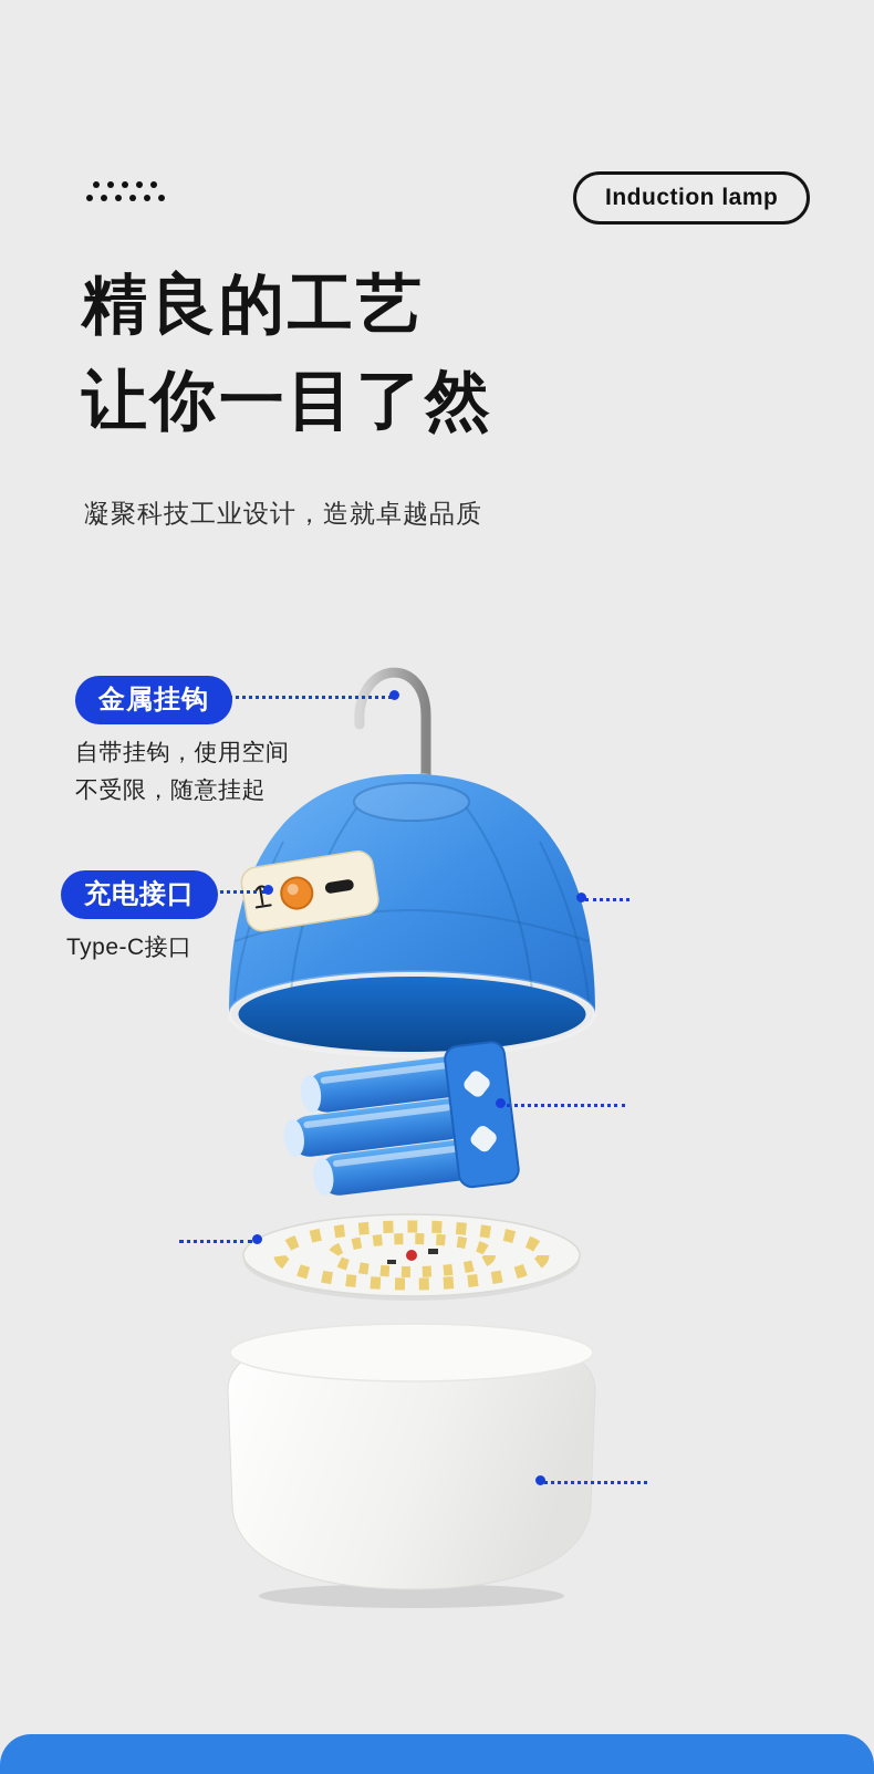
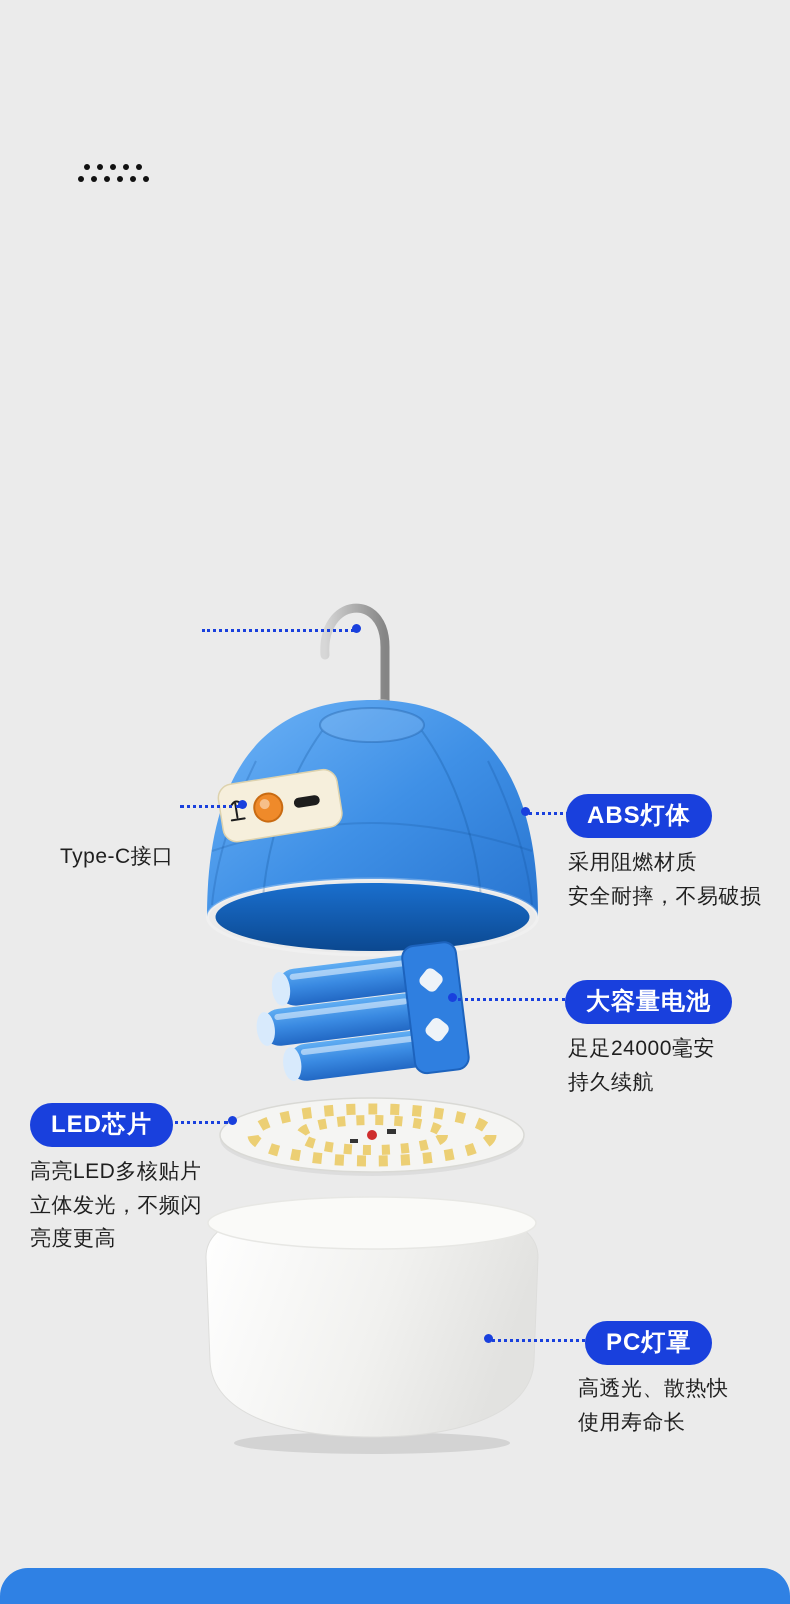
- Induction lamp
- 精良的工艺
- 让你一目了然
- 凝聚科技工业设计，造就卓越品质
- 金属挂钩
- 自带挂钩，使用空间
- 不受限，随意挂起
- 充电接口
  Type-C接口
+ ABS灯体
+ 采用阻燃材质
+ 安全耐摔，不易破损
+ 大容量电池
+ 足足24000毫安
+ 持久续航
+ LED芯片
+ 高亮LED多核贴片
+ 立体发光，不频闪
+ 亮度更高
+ PC灯罩
+ 高透光、散热快
+ 使用寿命长
